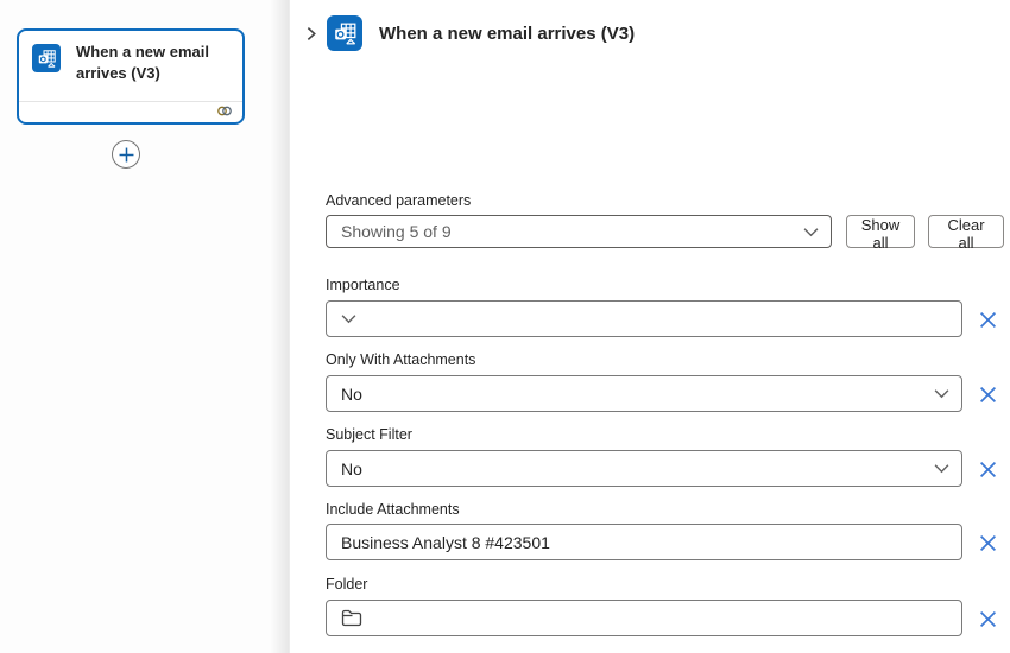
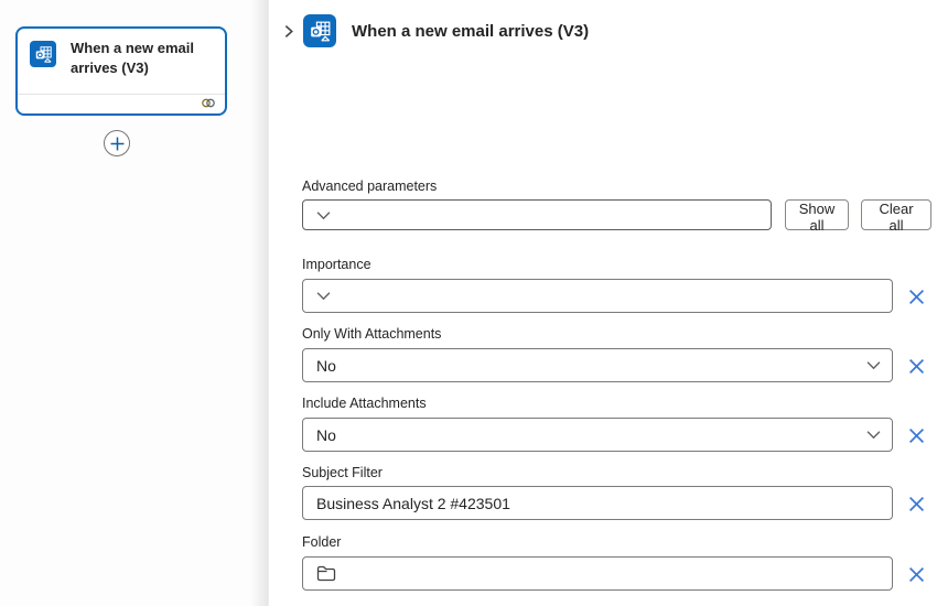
  When a new email arrives (V3)
  When a new email arrives (V3)
  Advanced parameters
- Showing 5 of 9
  Show all
  Clear all
  Importance
  Only With Attachments
  No
- Subject Filter
+ Include Attachments
  No
- Include Attachments
+ Subject Filter
- Business Analyst 8 #423501
+ Business Analyst 2 #423501
  Folder
